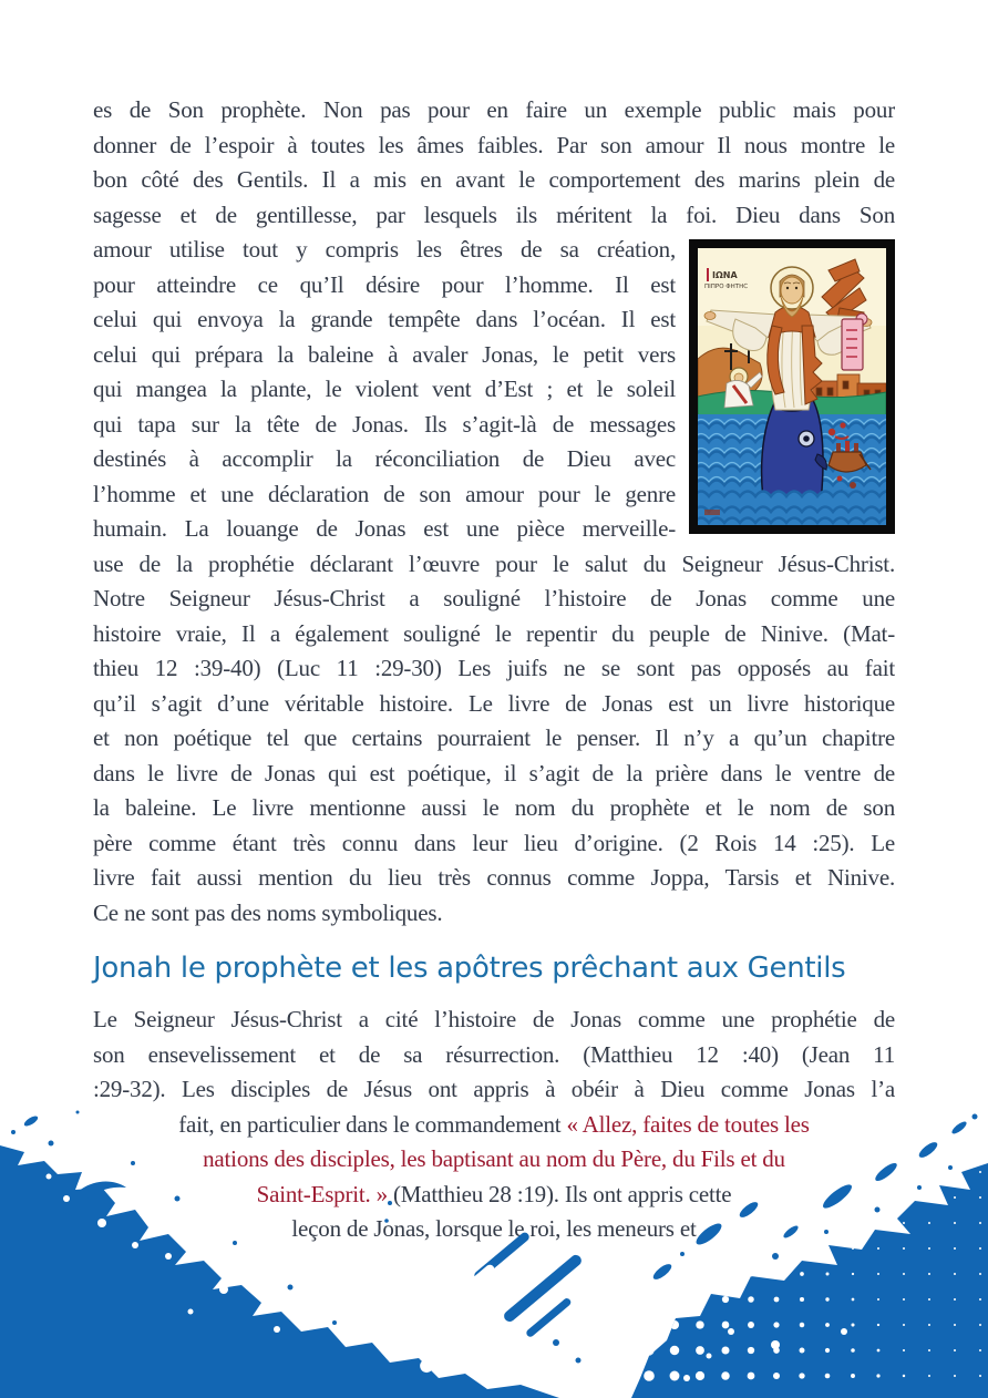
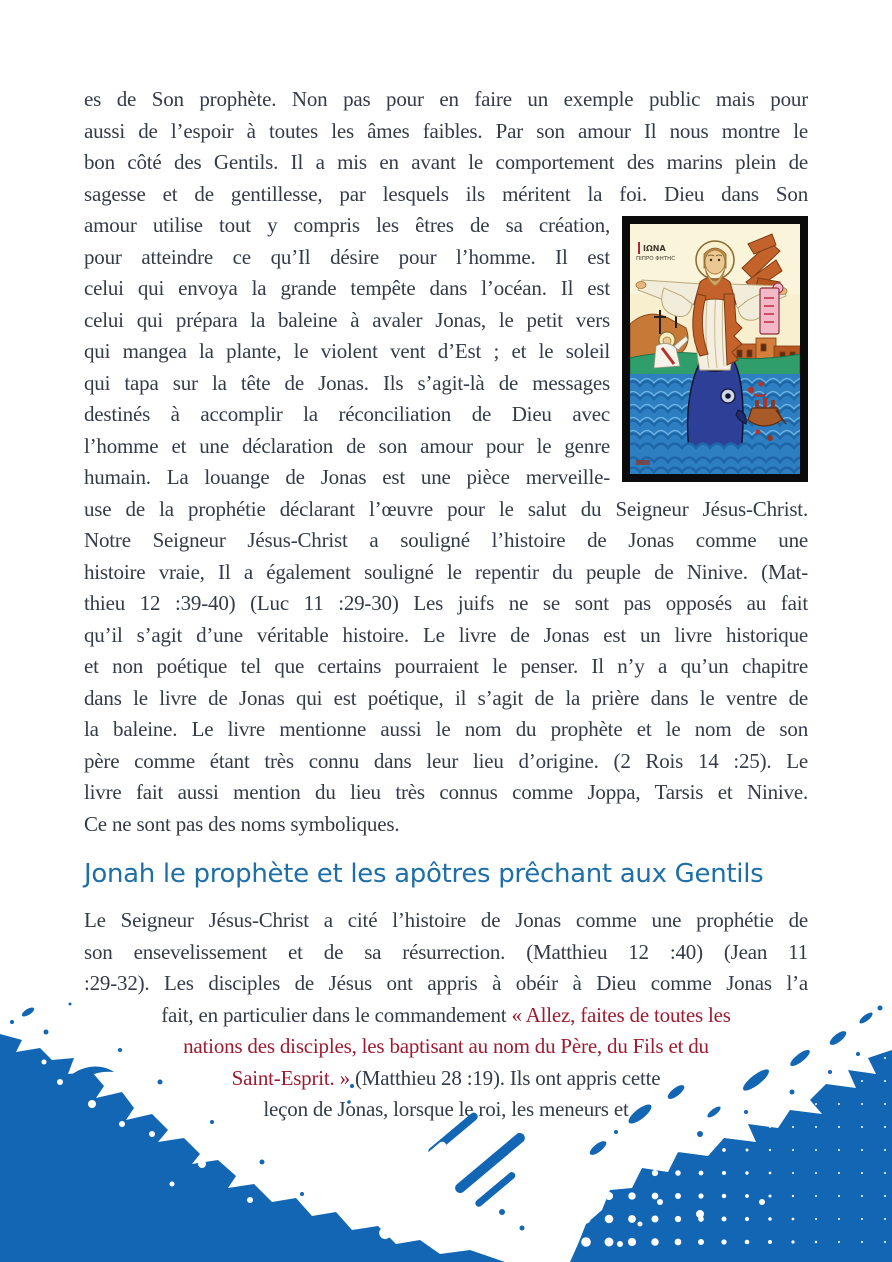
  es de Son prophète. Non pas pour en faire un exemple public mais pour
- donner de l’espoir à toutes les âmes faibles. Par son amour Il nous montre le
+ aussi de l’espoir à toutes les âmes faibles. Par son amour Il nous montre le
  bon côté des Gentils. Il a mis en avant le comportement des marins plein de
  sagesse et de gentillesse, par lesquels ils méritent la foi. Dieu dans Son
  amour utilise tout y compris les êtres de sa création,
  pour atteindre ce qu’Il désire pour l’homme. Il est
  celui qui envoya la grande tempête dans l’océan. Il est
  celui qui prépara la baleine à avaler Jonas, le petit vers
  qui mangea la plante, le violent vent d’Est ; et le soleil
  qui tapa sur la tête de Jonas. Ils s’agit-là de messages
  destinés à accomplir la réconciliation de Dieu avec
  l’homme et une déclaration de son amour pour le genre
  humain. La louange de Jonas est une pièce merveille-
  use de la prophétie déclarant l’œuvre pour le salut du Seigneur Jésus-Christ.
  Notre Seigneur Jésus-Christ a souligné l’histoire de Jonas comme une
  histoire vraie, Il a également souligné le repentir du peuple de Ninive. (Mat-
  thieu 12 :39-40) (Luc 11 :29-30) Les juifs ne se sont pas opposés au fait
  qu’il s’agit d’une véritable histoire. Le livre de Jonas est un livre historique
  et non poétique tel que certains pourraient le penser. Il n’y a qu’un chapitre
  dans le livre de Jonas qui est poétique, il s’agit de la prière dans le ventre de
  la baleine. Le livre mentionne aussi le nom du prophète et le nom de son
  père comme étant très connu dans leur lieu d’origine. (2 Rois 14 :25). Le
  livre fait aussi mention du lieu très connus comme Joppa, Tarsis et Ninive.
  Ce ne sont pas des noms symboliques.
  Jonah le prophète et les apôtres prêchant aux Gentils
  Le Seigneur Jésus-Christ a cité l’histoire de Jonas comme une prophétie de
  son ensevelissement et de sa résurrection. (Matthieu 12 :40) (Jean 11
  :29-32). Les disciples de Jésus ont appris à obéir à Dieu comme Jonas l’a
  fait, en particulier dans le commandement « Allez, faites de toutes les
  nations des disciples, les baptisant au nom du Père, du Fils et du
  Saint-Esprit. » (Matthieu 28 :19). Ils ont appris cette
  leçon de Jonas, lorsque le roi, les meneurs et
  ΙΩΝΑ
